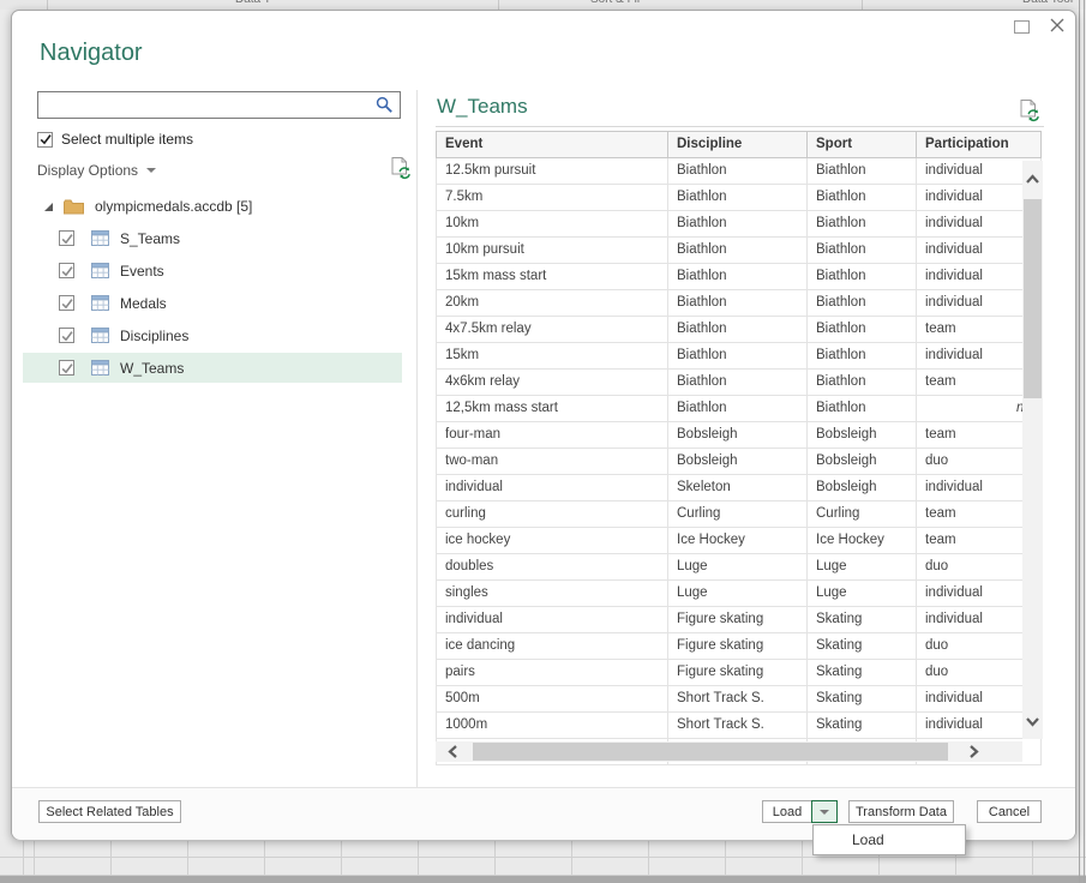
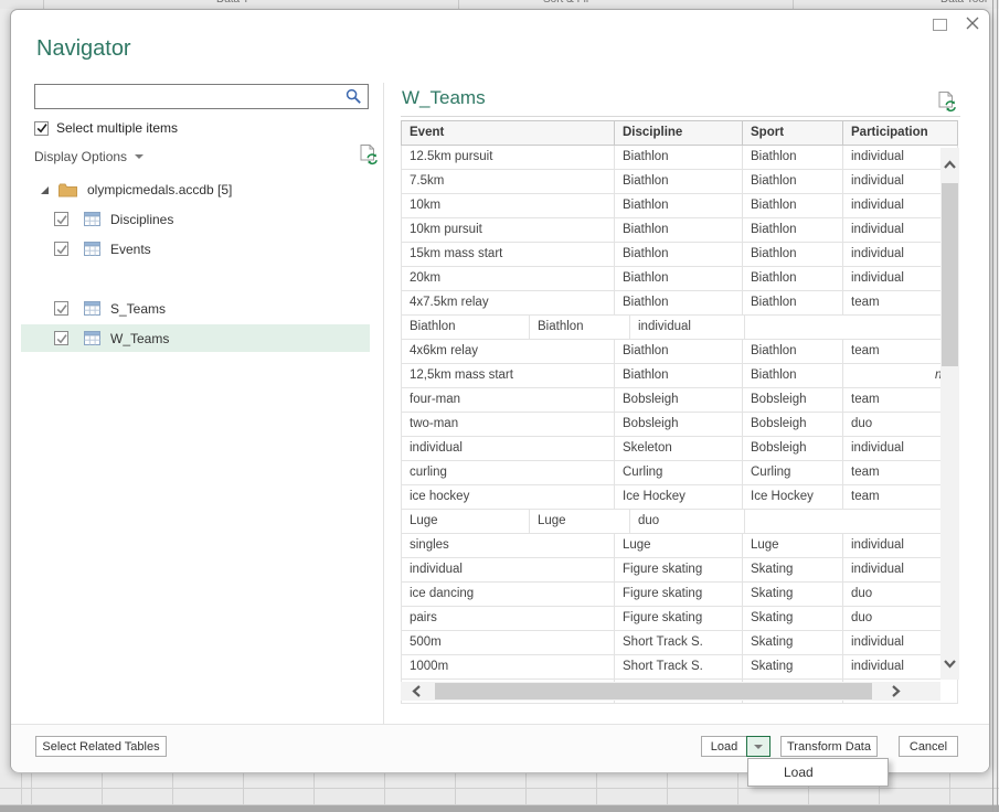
  Navigator
  Select multiple items
  Display Options
  olympicmedals.accdb [5]
- S_Teams
+ Disciplines
  Events
- Medals
- Disciplines
+ S_Teams
  W_Teams
  W_Teams
  Event
  Discipline
  Sport
  Participation
  12.5km pursuit
  Biathlon
  Biathlon
  individual
  7.5km
  Biathlon
  Biathlon
  individual
  10km
  Biathlon
  Biathlon
  individual
  10km pursuit
  Biathlon
  Biathlon
  individual
  15km mass start
  Biathlon
  Biathlon
  individual
  20km
  Biathlon
  Biathlon
  individual
  4x7.5km relay
  Biathlon
  Biathlon
  team
- 15km
  Biathlon
  Biathlon
  individual
  4x6km relay
  Biathlon
  Biathlon
  team
  12,5km mass start
  Biathlon
  Biathlon
  four-man
  Bobsleigh
  Bobsleigh
  team
  two-man
  Bobsleigh
  Bobsleigh
  duo
  individual
  Skeleton
  Bobsleigh
  individual
  curling
  Curling
  Curling
  team
  ice hockey
  Ice Hockey
  Ice Hockey
  team
- doubles
  Luge
  Luge
  duo
  singles
  Luge
  Luge
  individual
  individual
  Figure skating
  Skating
  individual
  ice dancing
  Figure skating
  Skating
  duo
  pairs
  Figure skating
  Skating
  duo
  500m
  Short Track S.
  Skating
  individual
  1000m
  Short Track S.
  Skating
  individual
  Select Related Tables
  Load
  Transform Data
  Cancel
  Load
